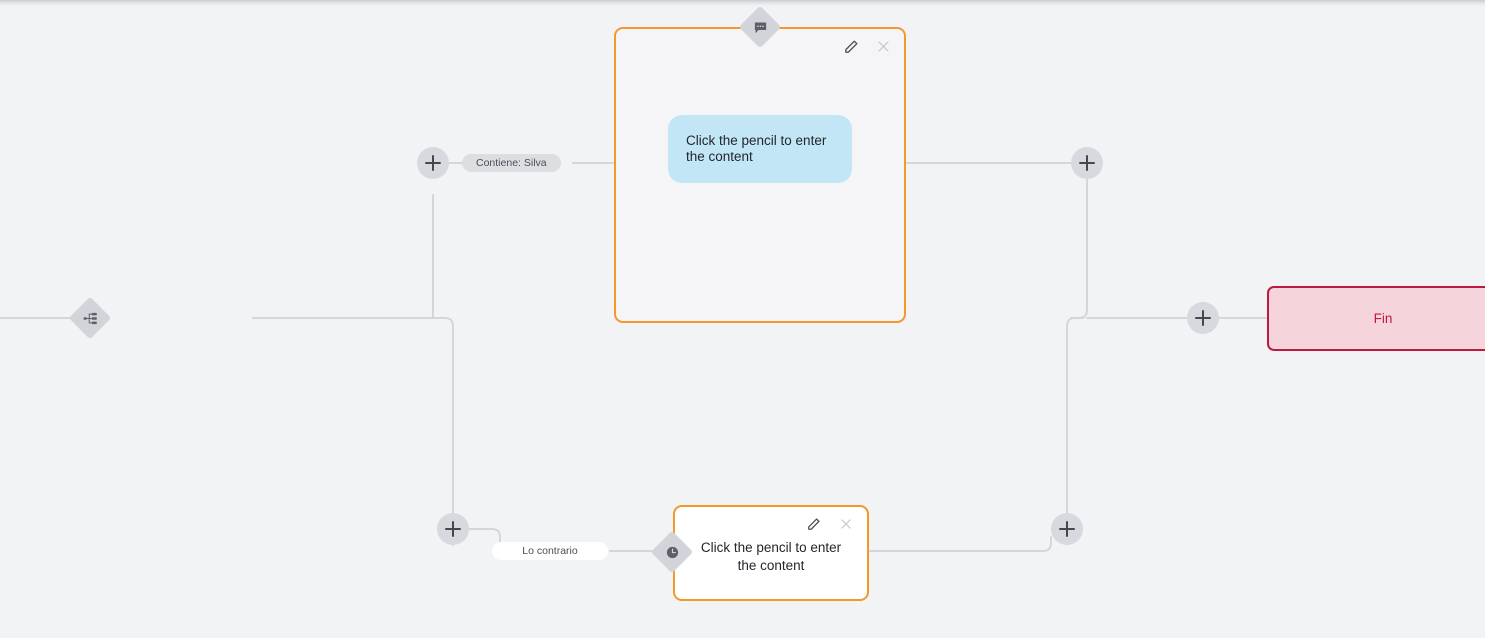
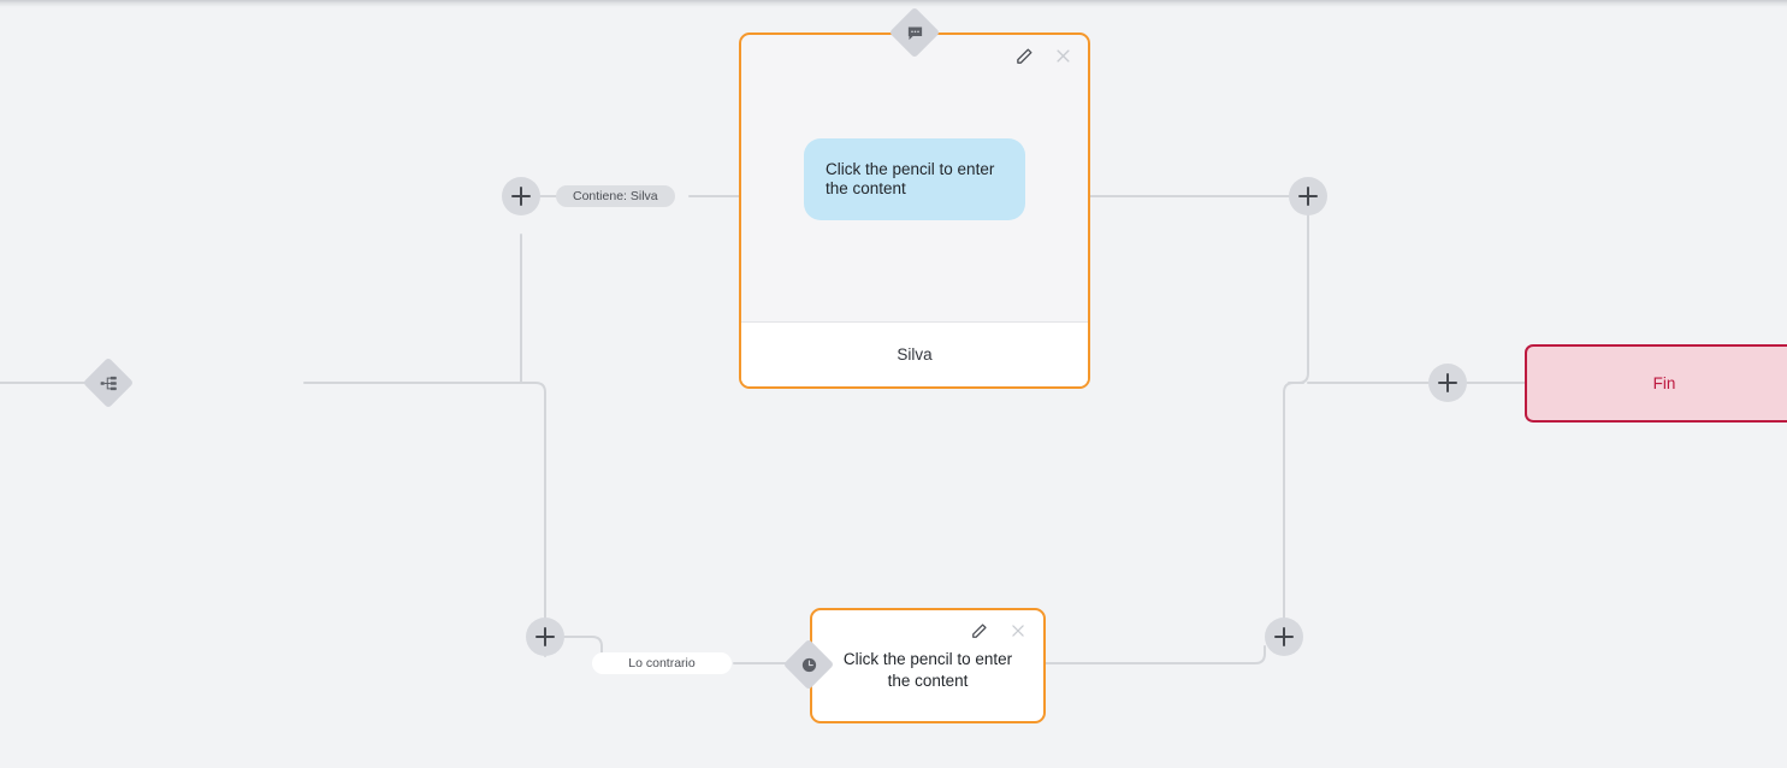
  Contiene: Silva
  Lo contrario
  Click the pencil to enter the content
+ Silva
  Click the pencil to enter the content
  Fin
